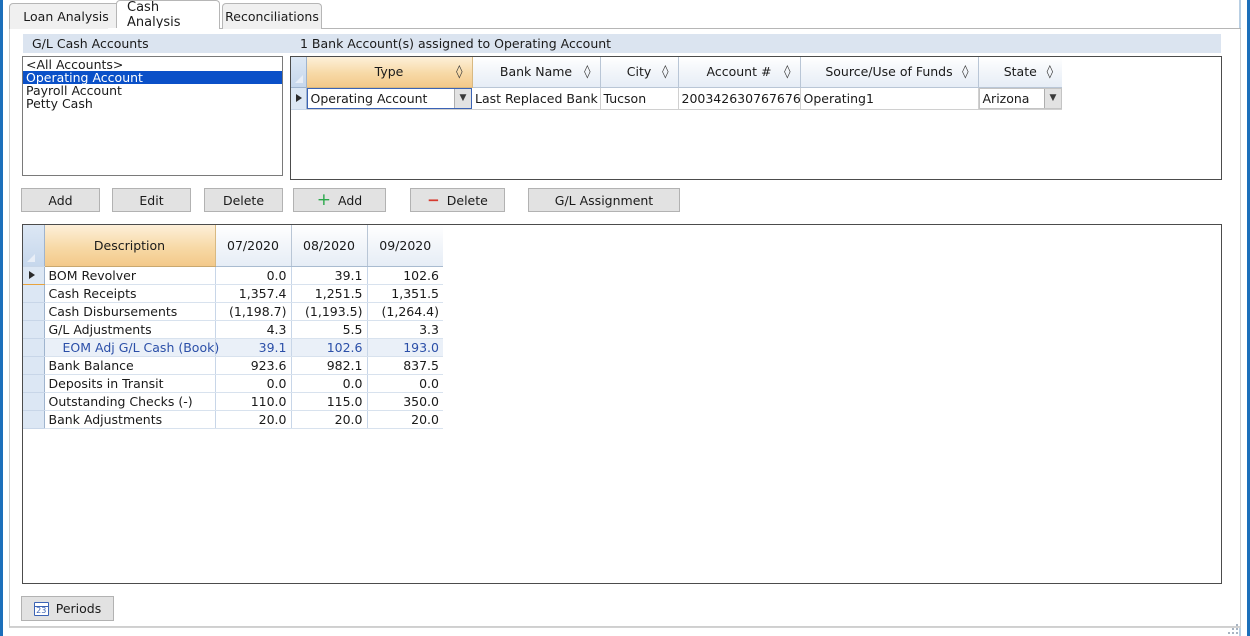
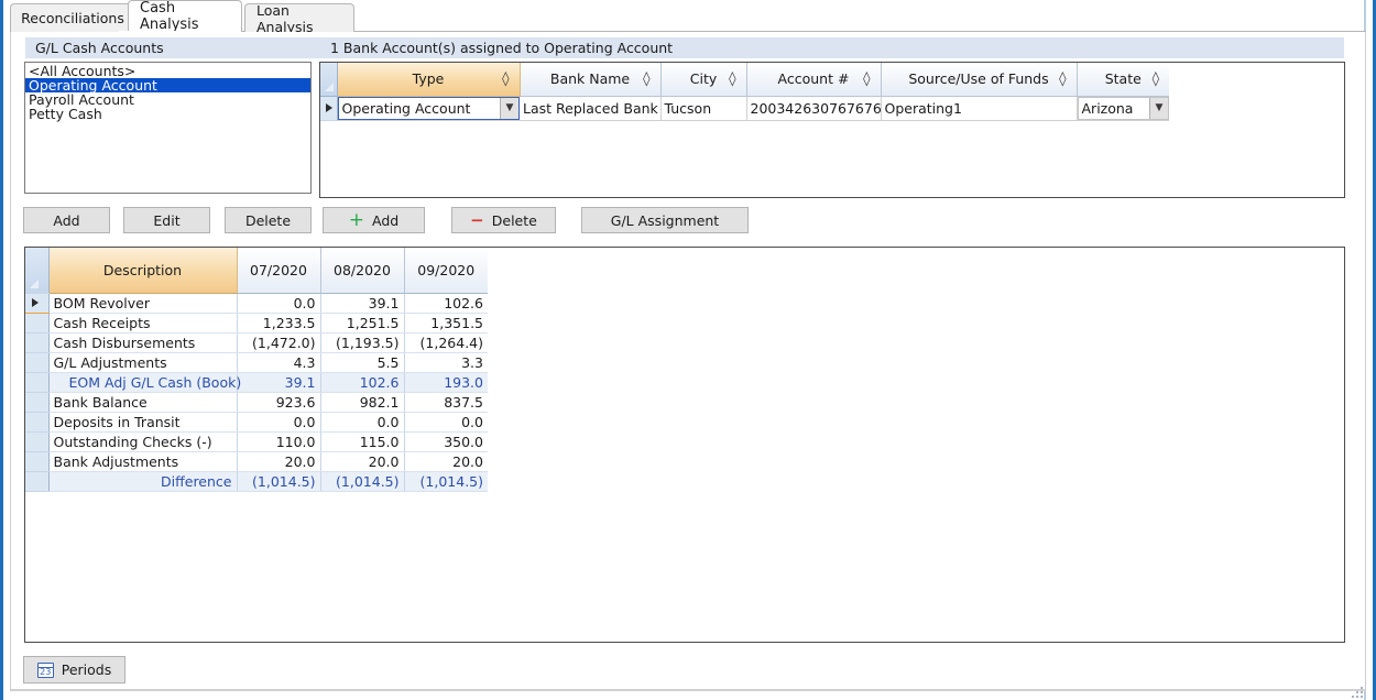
- Loan Analysis
+ Reconciliations
  Cash Analysis
- Reconciliations
+ Loan Analysis
  G/L Cash Accounts
  1 Bank Account(s) assigned to Operating Account
  <All Accounts>
  Operating Account
  Payroll Account
  Petty Cash
  	Type ◊	Bank Name ◊	City ◊	Account # ◊	Source/Use of Funds ◊	State ◊
  	Operating Account ▼	Last Replaced Bank	Tucson	200342630767676	Operating1	Arizona ▼
  Add
  Edit
  Delete
  +
  Add
  −
  Delete
  G/L Assignment
  	Description	07/2020	08/2020	09/2020
  	BOM Revolver	0.0	39.1	102.6
- 	Cash Receipts	1,357.4	1,251.5	1,351.5
+ 	Cash Receipts	1,233.5	1,251.5	1,351.5
- 	Cash Disbursements	(1,198.7)	(1,193.5)	(1,264.4)
+ 	Cash Disbursements	(1,472.0)	(1,193.5)	(1,264.4)
  	G/L Adjustments	4.3	5.5	3.3
  	EOM Adj G/L Cash (Book)	39.1	102.6	193.0
  	Bank Balance	923.6	982.1	837.5
  	Deposits in Transit	0.0	0.0	0.0
  	Outstanding Checks (-)	110.0	115.0	350.0
  	Bank Adjustments	20.0	20.0	20.0
+ 	Difference	(1,014.5)	(1,014.5)	(1,014.5)
  23
  Periods
